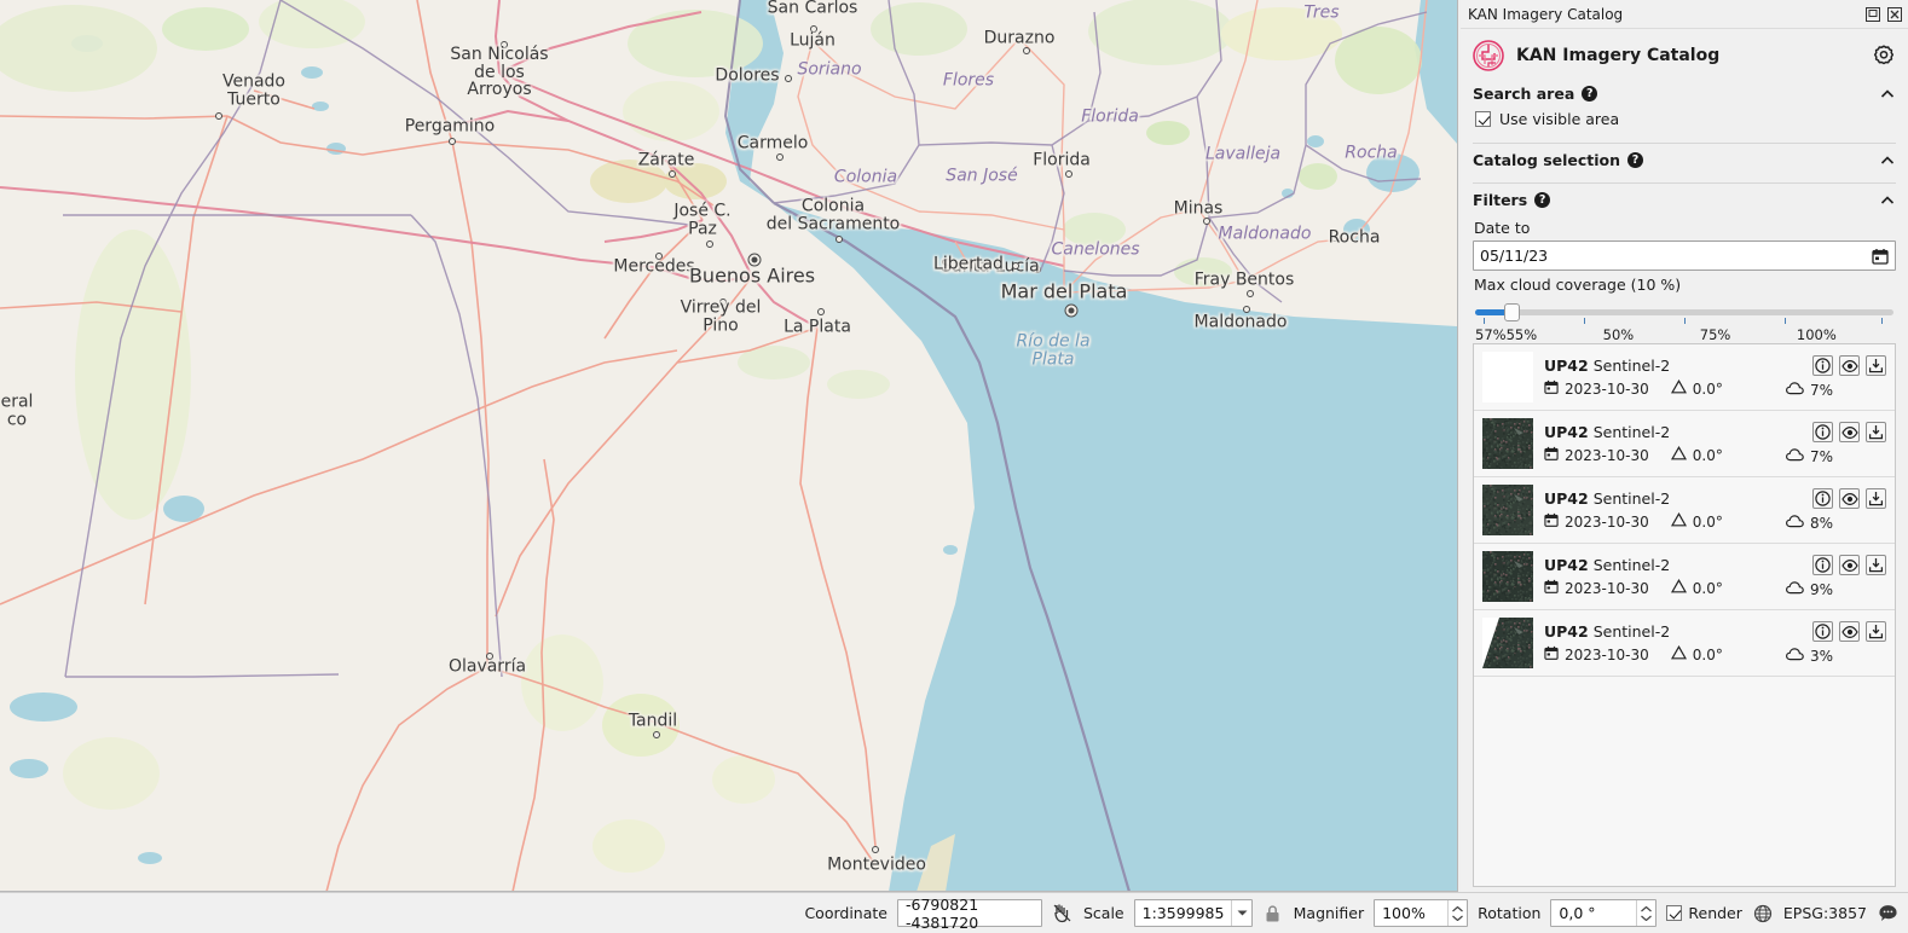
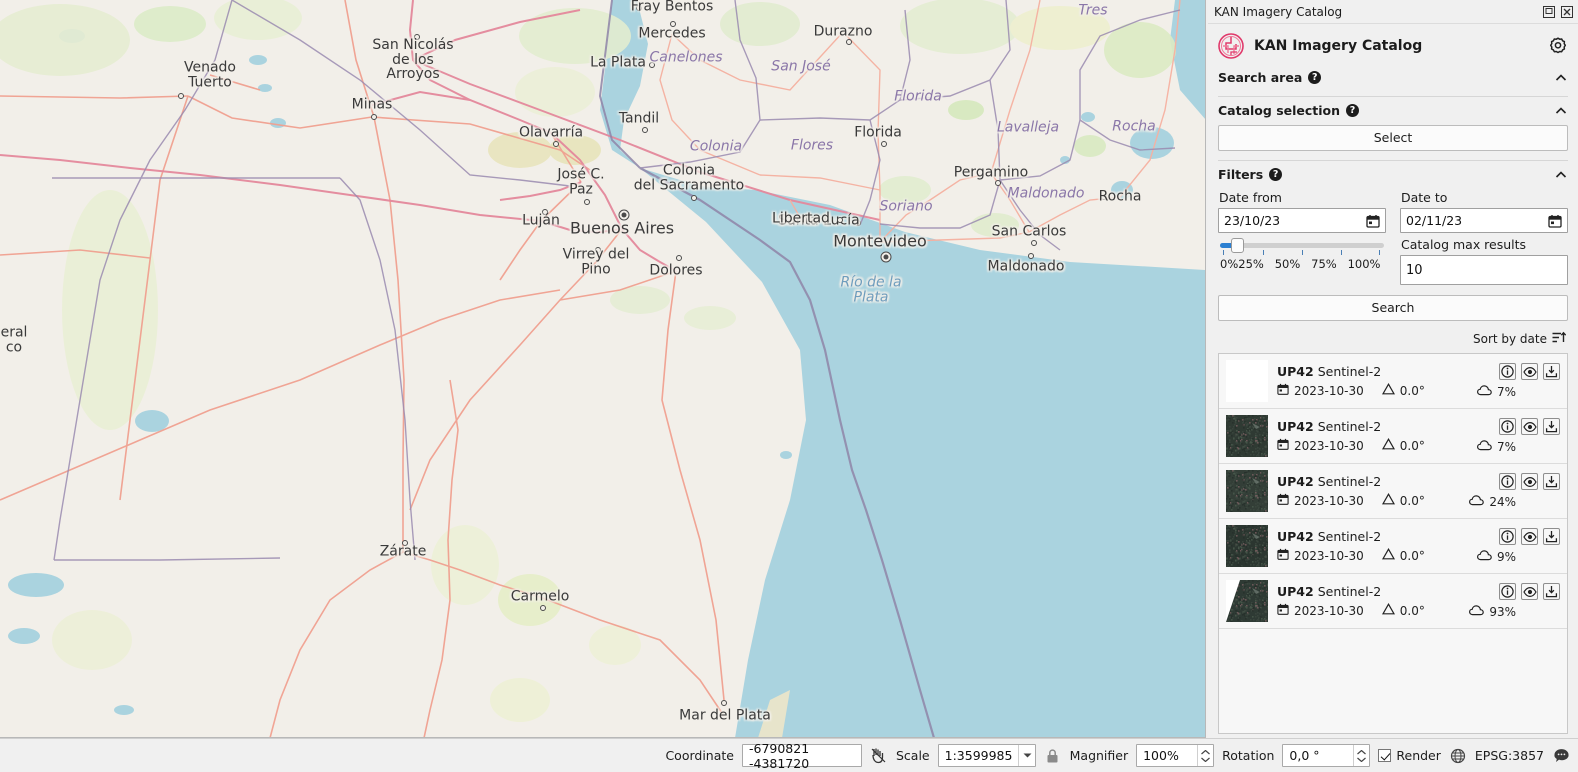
  Venado
  Tuerto
  San Nicolás
  de los
  Arroyos
- Pergamino
+ Minas
- Zárate
+ Olavarría
- San Carlos
+ Fray Bentos
- Luján
+ Mercedes
- Dolores
+ La Plata
  Durazno
- Carmelo
+ Tandil
  Colonia
  del Sacramento
  Florida
  José C.
  Paz
- Mercedes
+ Luján
  Buenos Aires
  Santa Lucía
- Minas
+ Pergamino
  Libertad
  Rocha
- Mar del Plata
+ Montevideo
- Fray Bentos
+ San Carlos
  Maldonado
  Virrey del
  Pino
- La Plata
+ Dolores
- Olavarría
+ Zárate
- Tandil
+ Carmelo
- Montevideo
+ Mar del Plata
  eral
  co
- Soriano
+ Canelones
- Flores
+ San José
  Tres
  Colonia
  Florida
  Lavalleja
  Rocha
- San José
+ Flores
- Canelones
+ Soriano
  Maldonado
  Río de la
  Plata
  KAN Imagery Catalog
  KAN Imagery Catalog
  Search area
  ?
- Use visible area
  Catalog selection
  ?
+ Select
  Filters
  ?
+ Date from
+ 23/10/23
  Date to
- 05/11/23
+ 02/11/23
- Max cloud coverage (10 %)
- 57%
+ 0%
- 55%
+ 25%
  50%
  75%
  100%
+ Catalog max results
+ 10
+ Search
+ Sort by date
  UP42 Sentinel-2
  2023-10-30
  0.0°
  7%
  UP42 Sentinel-2
  2023-10-30
  0.0°
  7%
  UP42 Sentinel-2
  2023-10-30
  0.0°
- 8%
+ 24%
  UP42 Sentinel-2
  2023-10-30
  0.0°
  9%
  UP42 Sentinel-2
  2023-10-30
  0.0°
- 3%
+ 93%
  Coordinate
  -6790821 -4381720
  Scale
  1:3599985
  Magnifier
  100%
  Rotation
  0,0 °
  Render
  EPSG:3857
